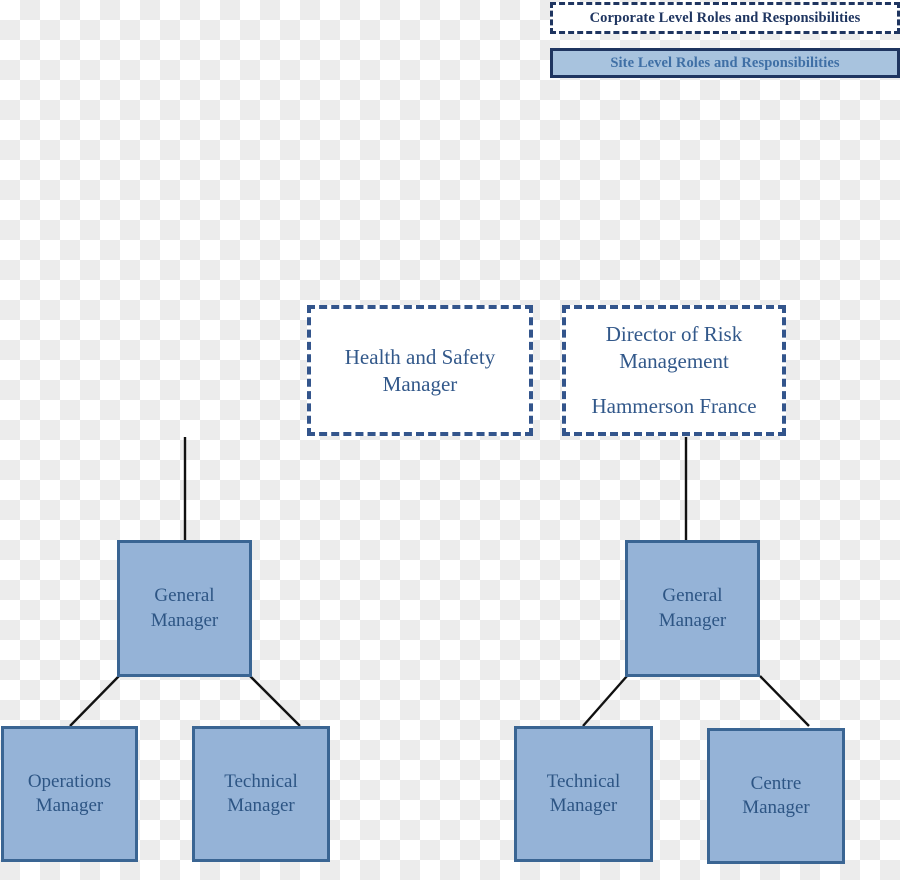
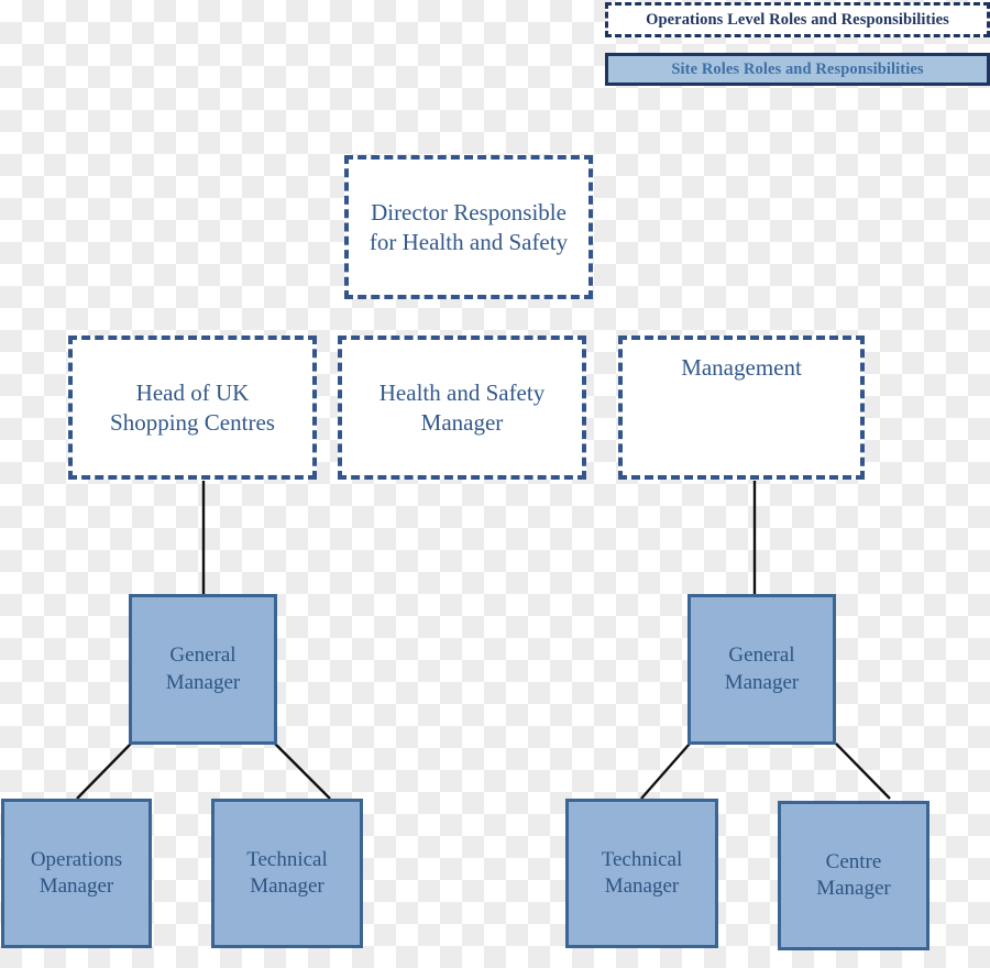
- Corporate Level Roles and Responsibilities
+ Operations Level Roles and Responsibilities
- Site Level Roles and Responsibilities
+ Site Roles Roles and Responsibilities
+ Director Responsible
+ for Health and Safety
+ Head of UK
+ Shopping Centres
  Health and Safety
  Manager
- Director of Risk
  Management
- Hammerson France
  General
  Manager
  General
  Manager
  Operations
  Manager
  Technical
  Manager
  Technical
  Manager
  Centre
  Manager
